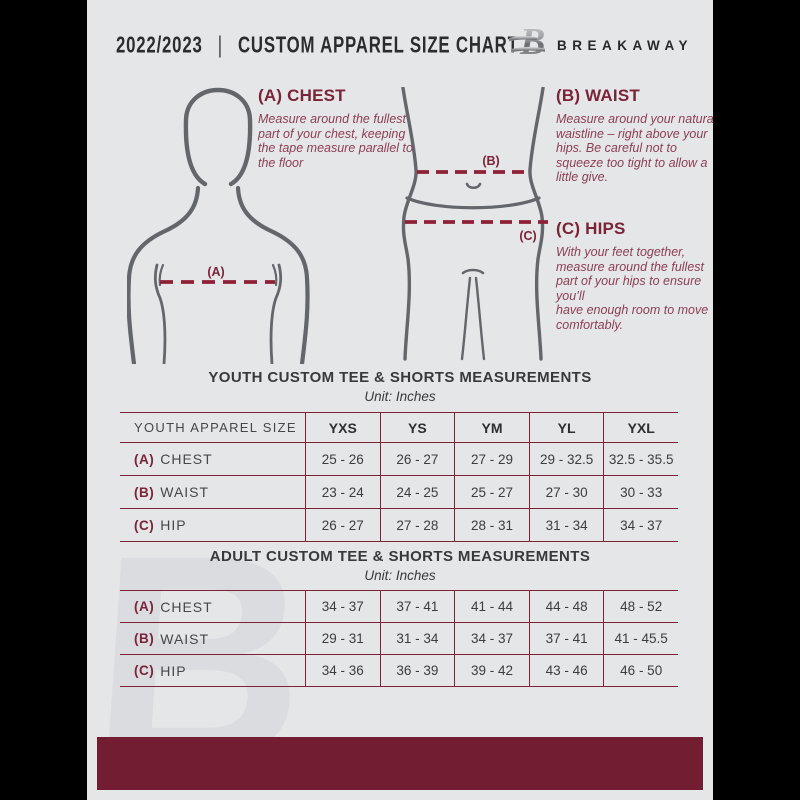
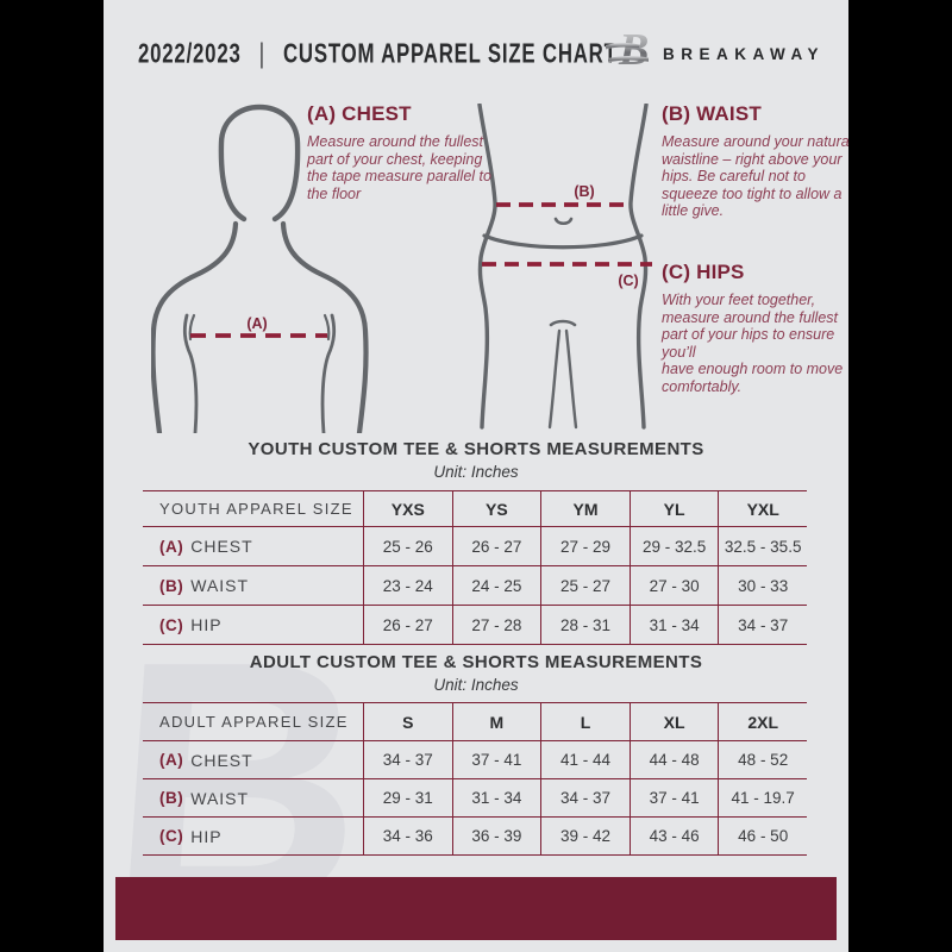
  2022/2023 | CUSTOM APPAREL SIZE CHART
  B
  BREAKAWAY
  (A)
  (B)
  (C)
  (A) CHEST
  Measure around the fullest part of your chest, keeping the tape measure parallel to the floor
  (B) WAIST
  Measure around your natura waistline – right above your hips. Be careful not to squeeze too tight to allow a little give.
  (C) HIPS
  With your feet together, measure around the fullest part of your hips to ensure you’ll
  have enough room to move comfortably.
  YOUTH CUSTOM TEE & SHORTS MEASUREMENTS
  Unit: Inches
  YOUTH APPAREL SIZE
  YXS
  YS
  YM
  YL
  YXL
  (A)
  CHEST
  25 - 26
  26 - 27
  27 - 29
  29 - 32.5
  32.5 - 35.5
  (B)
  WAIST
  23 - 24
  24 - 25
  25 - 27
  27 - 30
  30 - 33
  (C)
  HIP
  26 - 27
  27 - 28
  28 - 31
  31 - 34
  34 - 37
  ADULT CUSTOM TEE & SHORTS MEASUREMENTS
  Unit: Inches
+ ADULT APPAREL SIZE
+ S
+ M
+ L
+ XL
+ 2XL
  (A)
  CHEST
  34 - 37
  37 - 41
  41 - 44
  44 - 48
  48 - 52
  (B)
  WAIST
  29 - 31
  31 - 34
  34 - 37
  37 - 41
- 41 - 45.5
+ 41 - 19.7
  (C)
  HIP
  34 - 36
  36 - 39
  39 - 42
  43 - 46
  46 - 50
